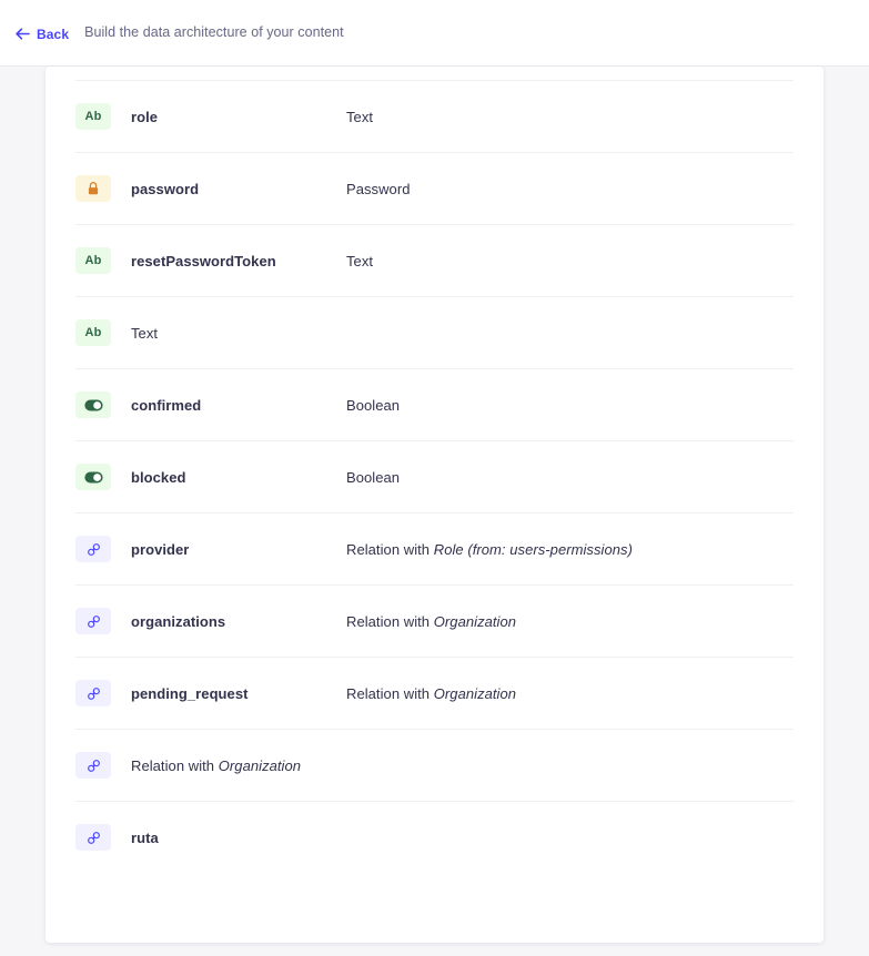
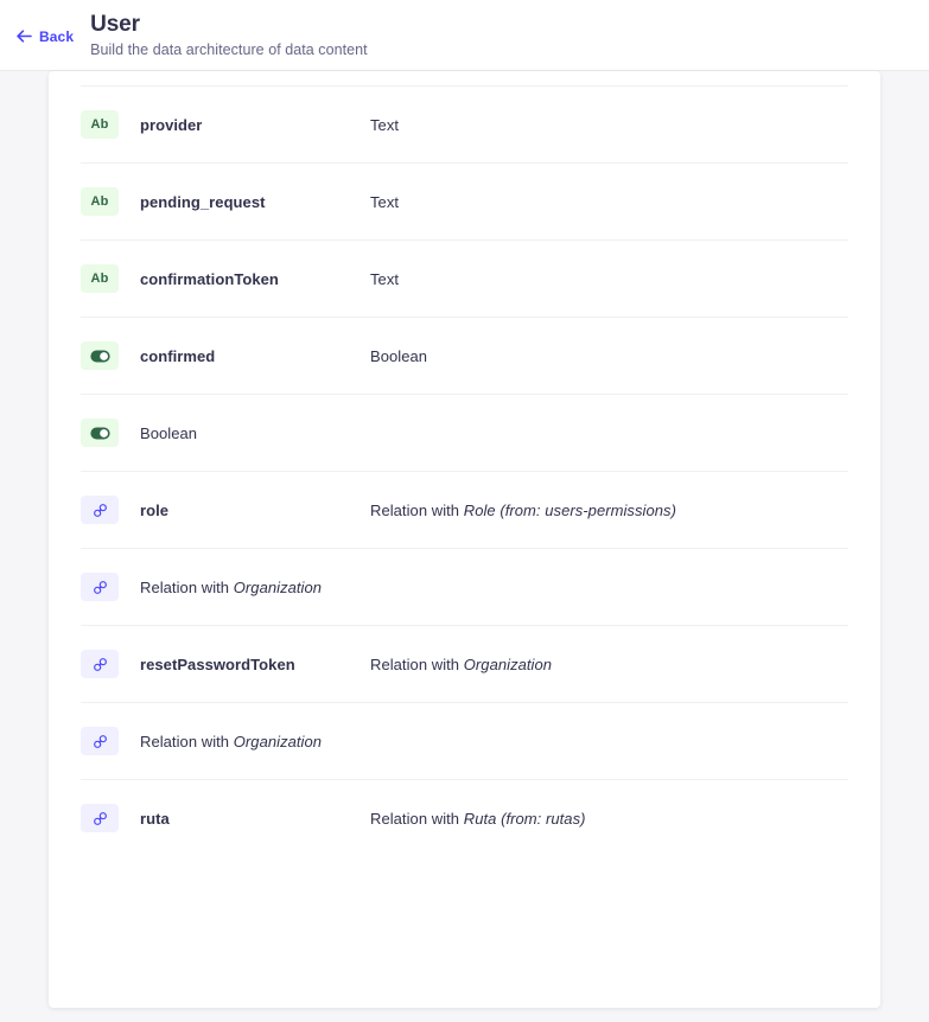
  Back
+ User
- Build the data architecture of your content
+ Build the data architecture of data content
  Ab
- role
+ provider
  Text
- password
- Password
  Ab
- resetPasswordToken
+ pending_request
  Text
  Ab
+ confirmationToken
  Text
  confirmed
  Boolean
- blocked
  Boolean
- provider
+ role
  Relation with Role (from: users-permissions)
- organizations
  Relation with Organization
- pending_request
+ resetPasswordToken
  Relation with Organization
  Relation with Organization
  ruta
+ Relation with Ruta (from: rutas)
